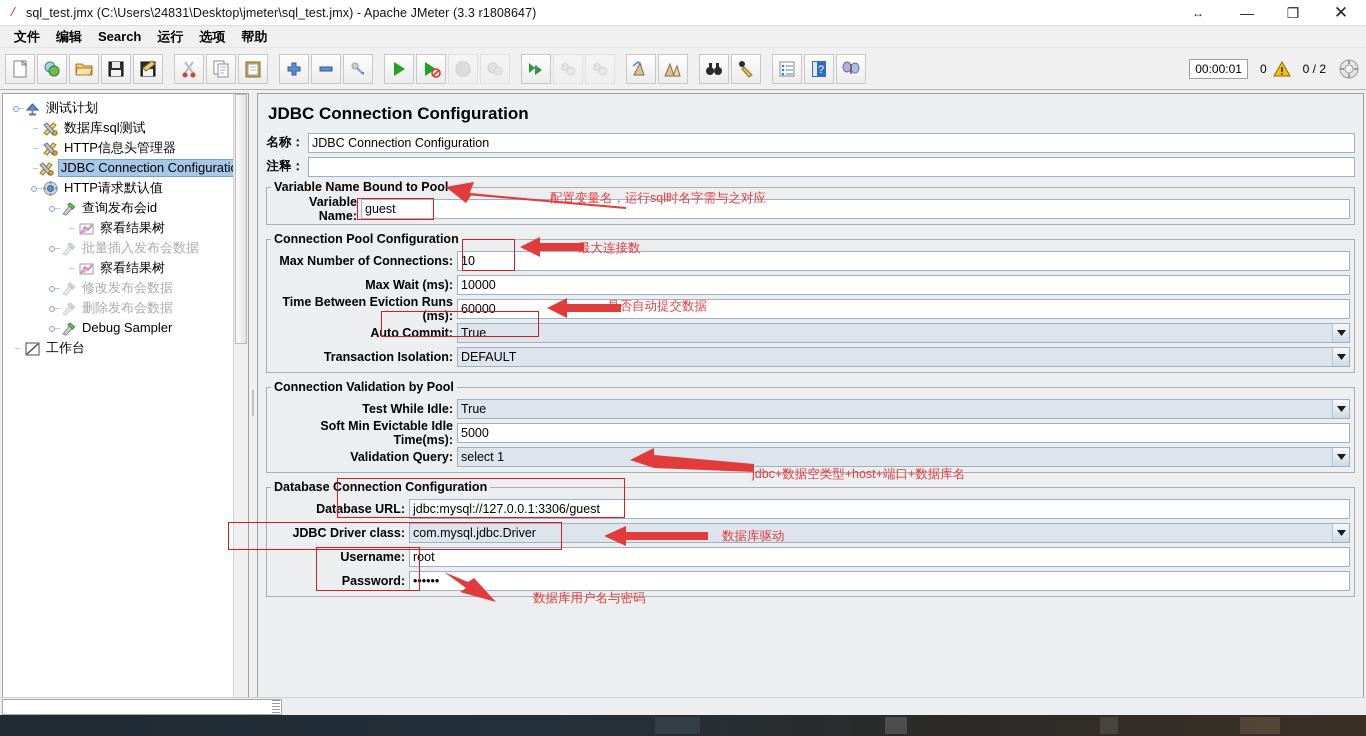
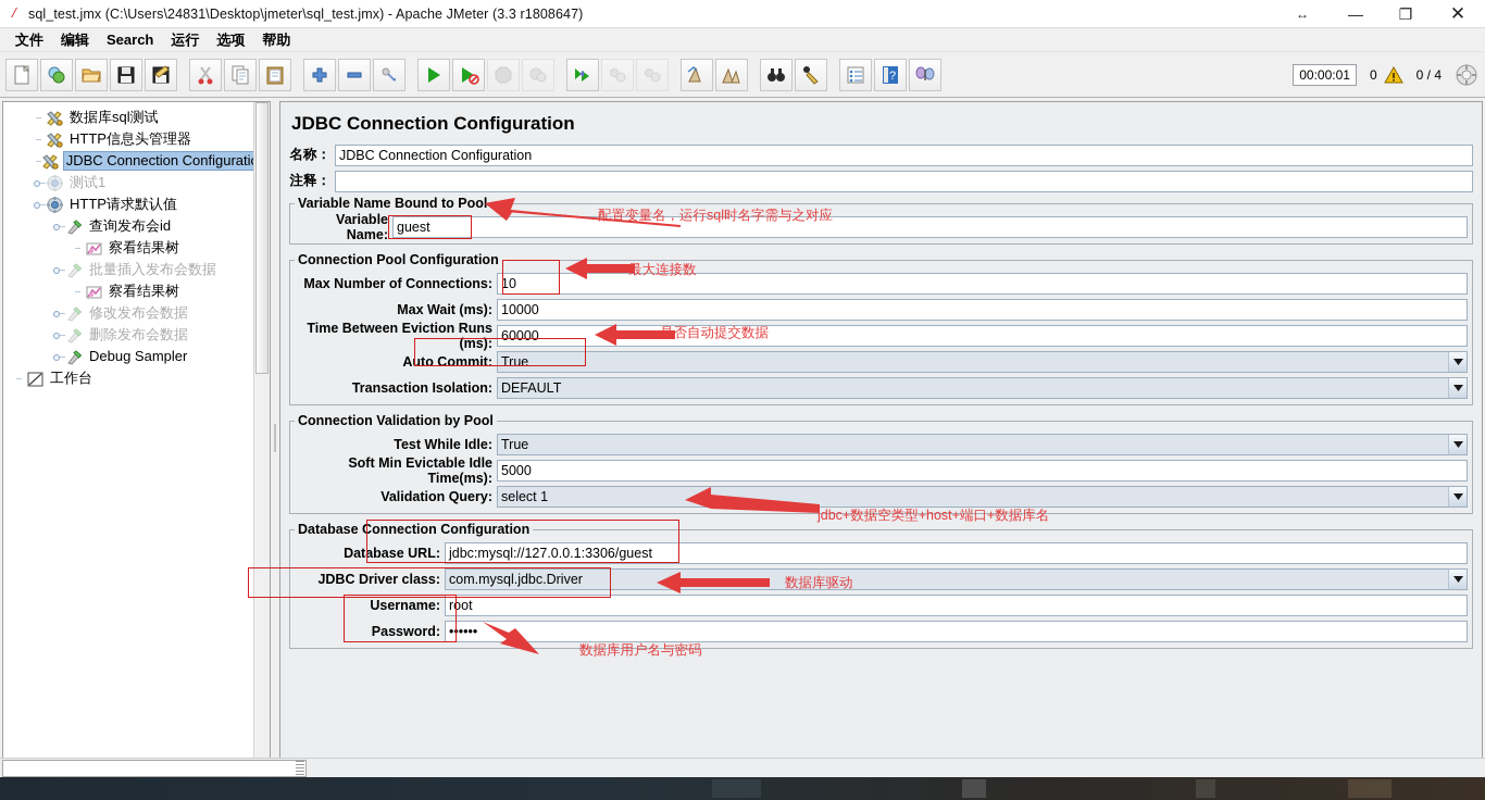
  /
  sql_test.jmx (C:\Users\24831\Desktop\jmeter\sql_test.jmx) - Apache JMeter (3.3 r1808647)
  ↔
  —
  ❐
  ✕
  文件
  编辑
  Search
  运行
  选项
  帮助
  ?
  00:00:01
  0
- 0 / 2
+ 0 / 4
- 测试计划
  数据库sql测试
  HTTP信息头管理器
  JDBC Connection Configurati
+ 测试1
  HTTP请求默认值
  查询发布会id
  察看结果树
  批量插入发布会数据
  察看结果树
  修改发布会数据
  删除发布会数据
  Debug Sampler
  工作台
  JDBC Connection Configuration
  名称：
  JDBC Connection Configuration
  注释：
  Variable Name Bound to Poo
  Variable Name:
  guest
  Connection Pool Configuration
  Max Number of Connections:
  10
  Max Wait (ms):
  10000
  Time Between Eviction Runs (ms):
  60000
  Auto Commit:
  True
  Transaction Isolation:
  DEFAULT
  Connection Validation by Pool
  Test While Idle:
  True
  Soft Min Evictable Idle Time(ms):
  5000
  Validation Query:
  select 1
  Database Connection Configuration
  Database URL:
  jdbc:mysql://127.0.0.1:3306/guest
  JDBC Driver class:
  com.mysql.jdbc.Driver
  Username:
  root
  Password:
  ••••••
  配置变量名，运行sql时名字需与之对应
  最大连接数
  是否自动提交数据
  jdbc+数据空类型+host+端口+数据库名
  数据库驱动
  数据库用户名与密码
